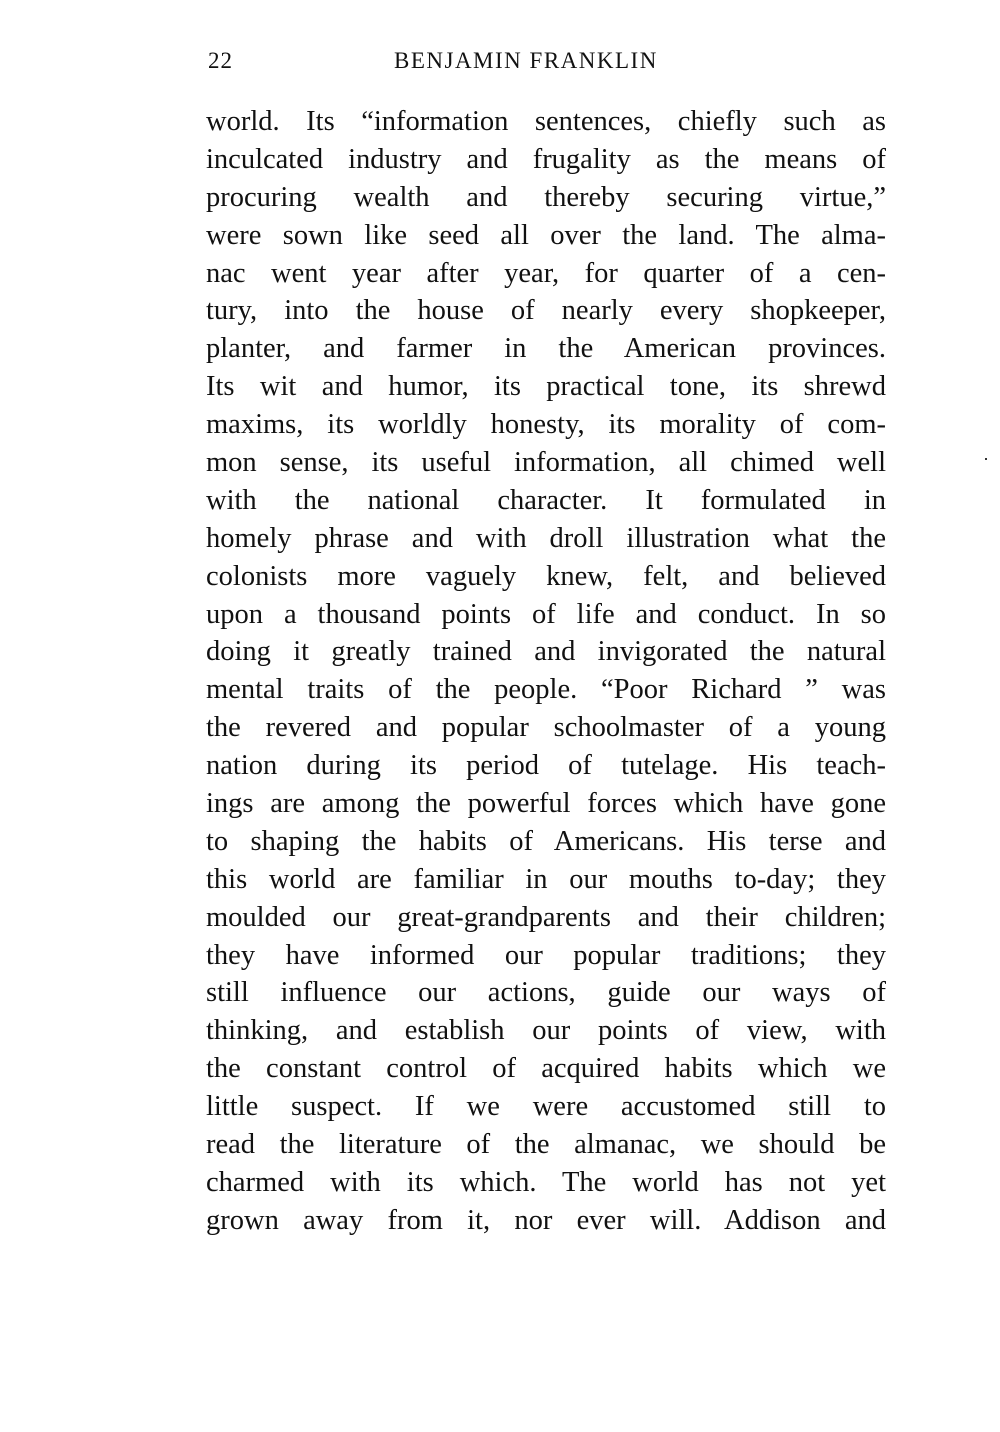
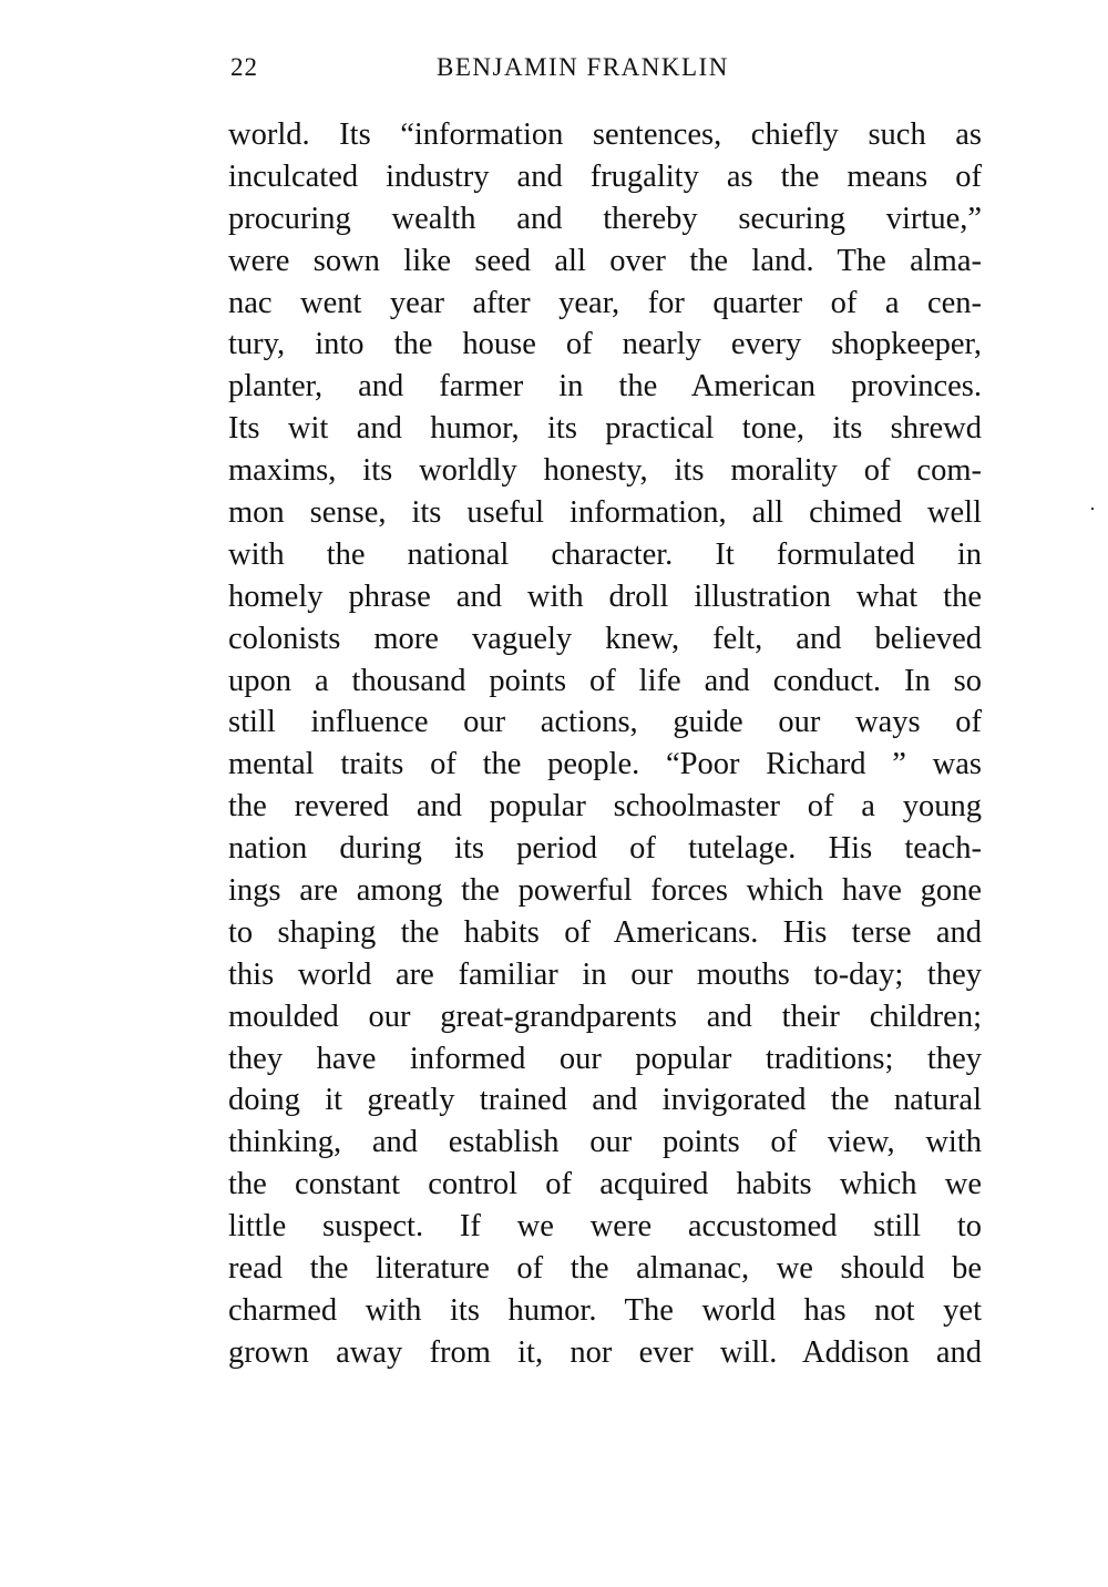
  22
  BENJAMIN FRANKLIN
  world. Its “information sentences, chiefly such as
  inculcated industry and frugality as the means of
  procuring wealth and thereby securing virtue,”
  were sown like seed all over the land. The alma-
  nac went year after year, for quarter of a cen-
  tury, into the house of nearly every shopkeeper,
  planter, and farmer in the American provinces.
  Its wit and humor, its practical tone, its shrewd
  maxims, its worldly honesty, its morality of com-
  mon sense, its useful information, all chimed well
  with the national character. It formulated in
  homely phrase and with droll illustration what the
  colonists more vaguely knew, felt, and believed
  upon a thousand points of life and conduct. In so
- doing it greatly trained and invigorated the natural
+ still influence our actions, guide our ways of
  mental traits of the people. “Poor Richard ” was
  the revered and popular schoolmaster of a young
  nation during its period of tutelage. His teach-
  ings are among the powerful forces which have gone
  to shaping the habits of Americans. His terse and
  this world are familiar in our mouths to-day; they
  moulded our great-grandparents and their children;
  they have informed our popular traditions; they
- still influence our actions, guide our ways of
+ doing it greatly trained and invigorated the natural
  thinking, and establish our points of view, with
  the constant control of acquired habits which we
  little suspect. If we were accustomed still to
  read the literature of the almanac, we should be
- charmed with its which. The world has not yet
+ charmed with its humor. The world has not yet
  grown away from it, nor ever will. Addison and
